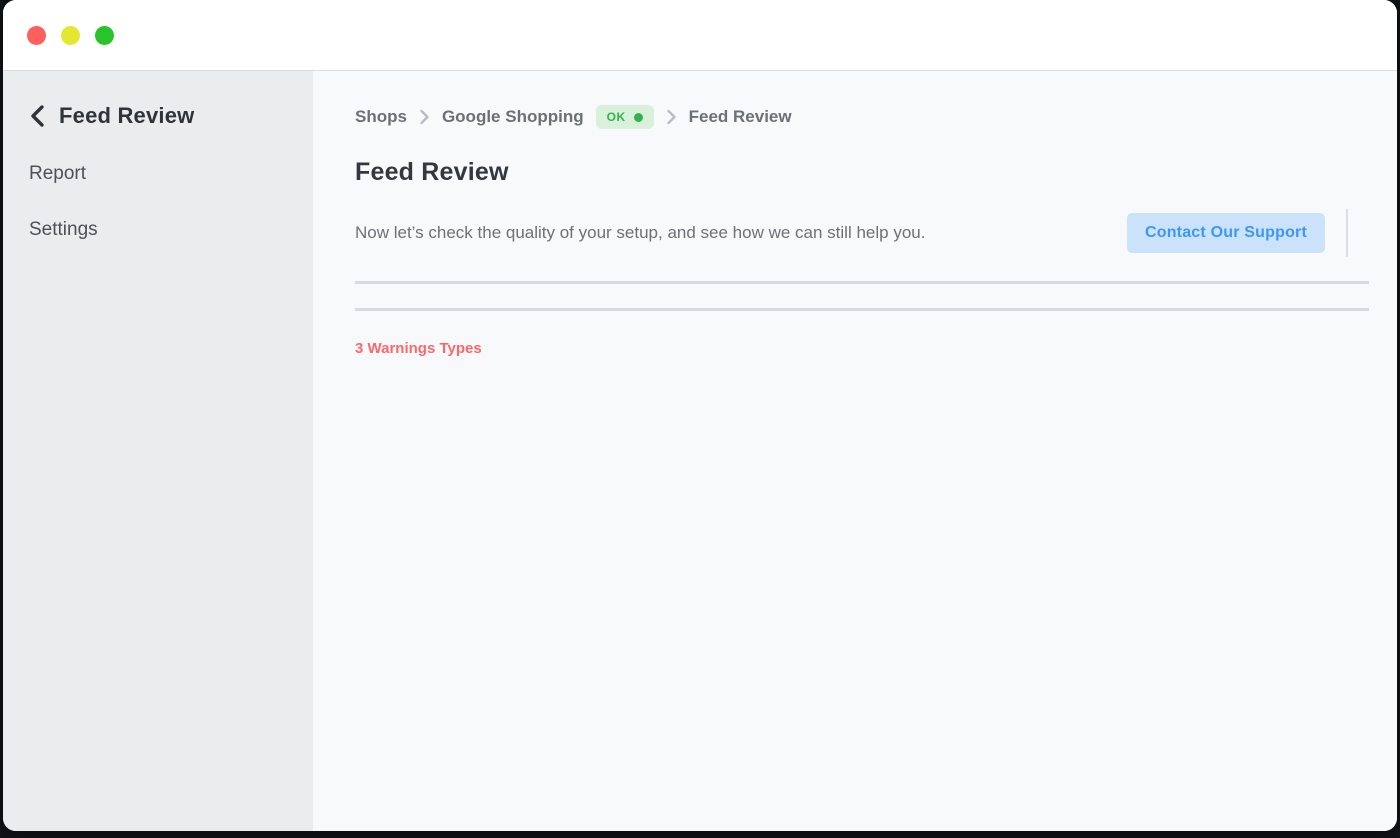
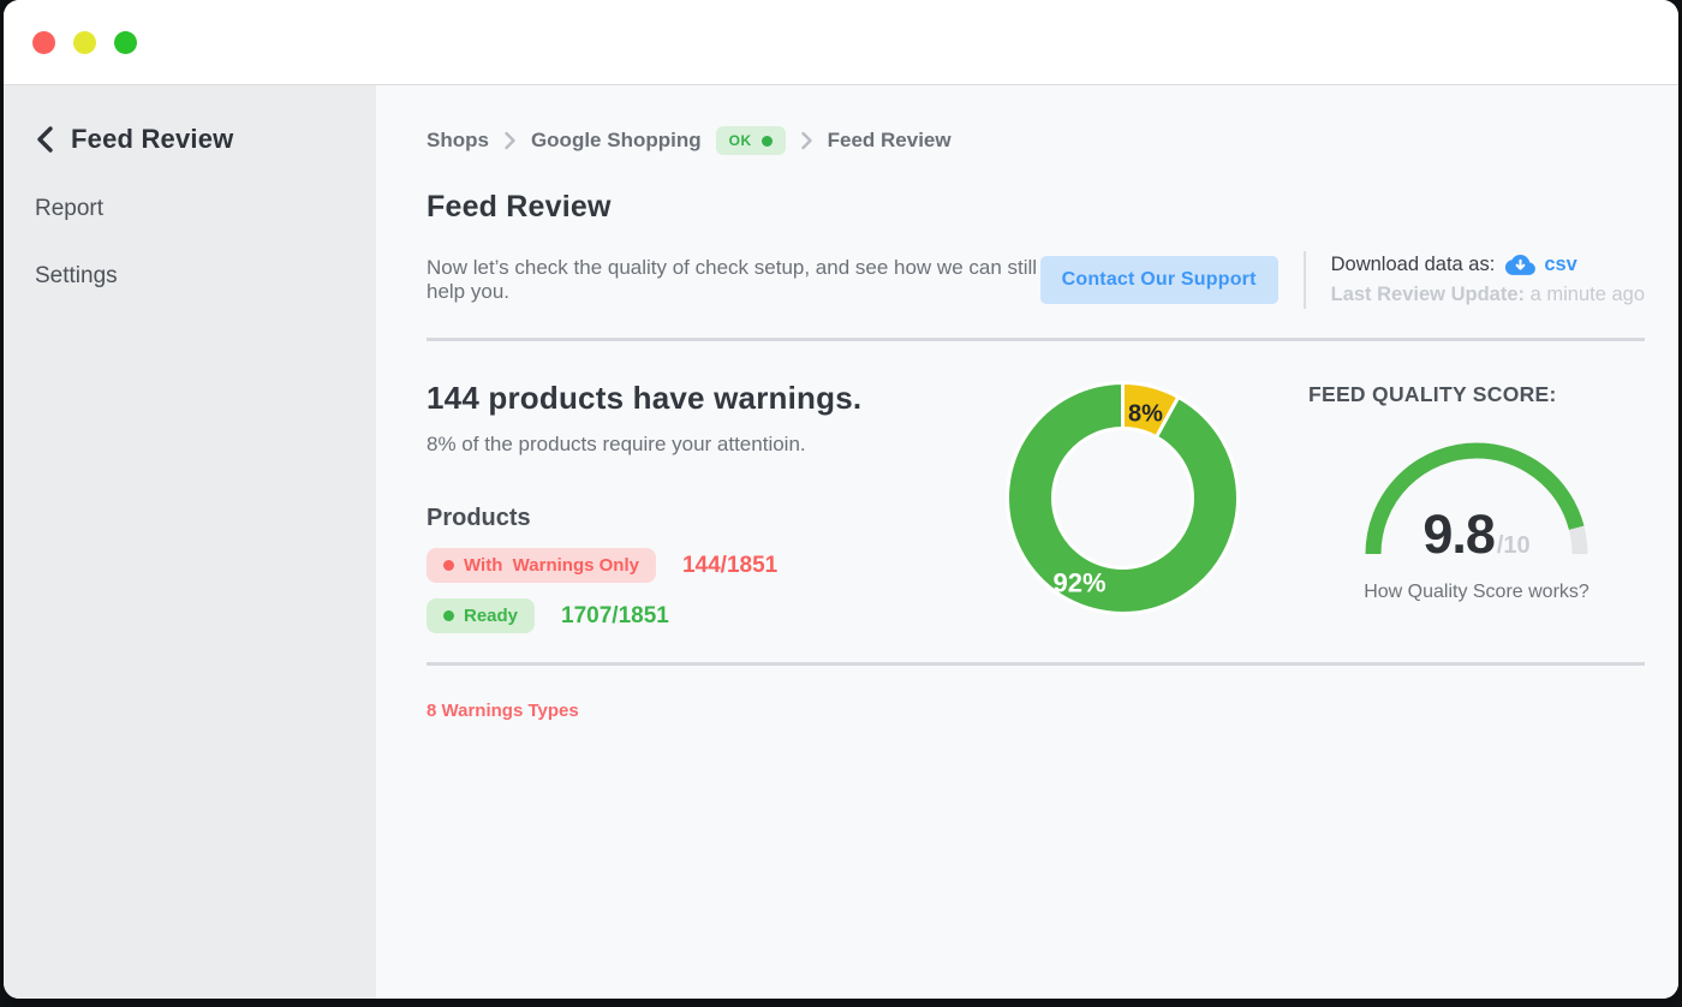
  Feed Review
  Report
  Settings
  Shops
  Google Shopping
  OK
  Feed Review
  Feed Review
- Now let’s check the quality of your setup, and see how we can still help you.
+ Now let’s check the quality of check setup, and see how we can still help you.
  Contact Our Support
+ Download data as:
+ csv
+ Last Review Update: a minute ago
+ 144 products have warnings.
+ 8% of the products require your attentioin.
+ Products
+ With Warnings Only
+ 144/1851
+ Ready
+ 1707/1851
+ 8%
+ 92%
+ FEED QUALITY SCORE:
+ 9.8
+ /10
+ How Quality Score works?
- 3 Warnings Types
+ 8 Warnings Types
